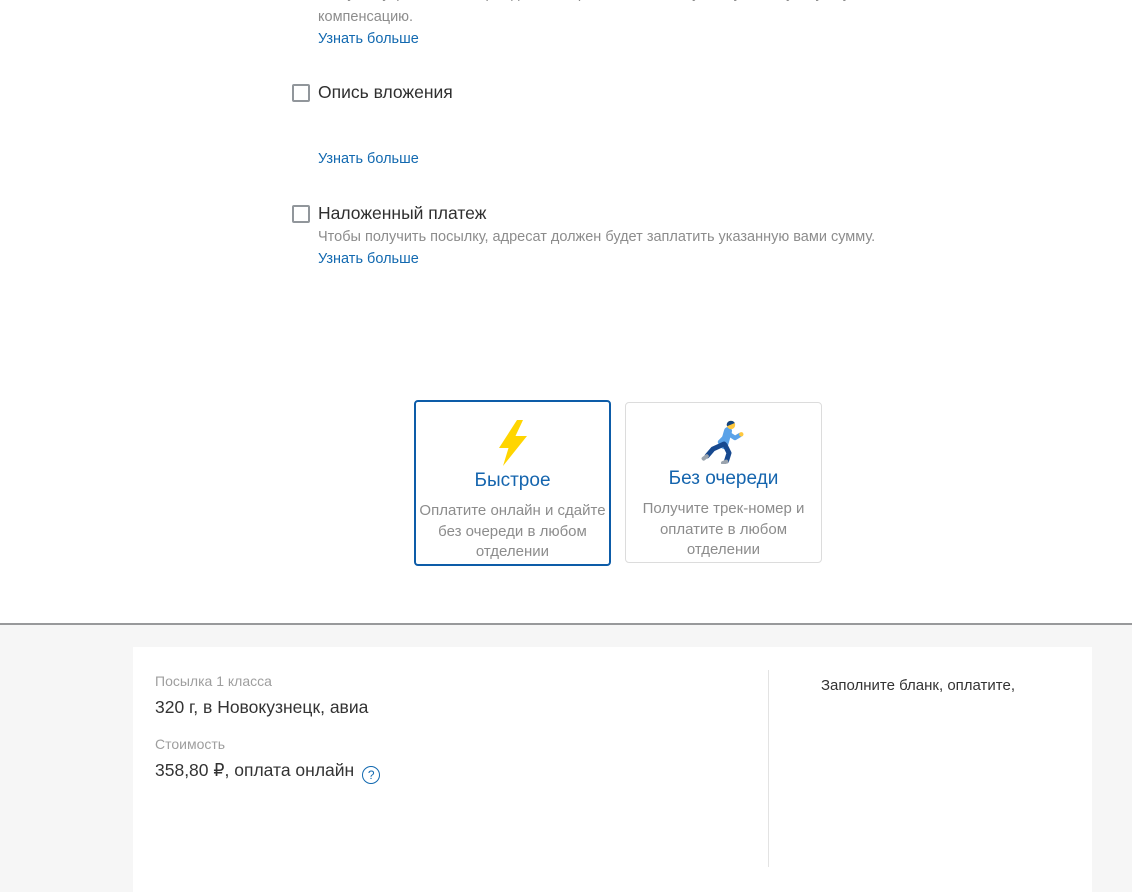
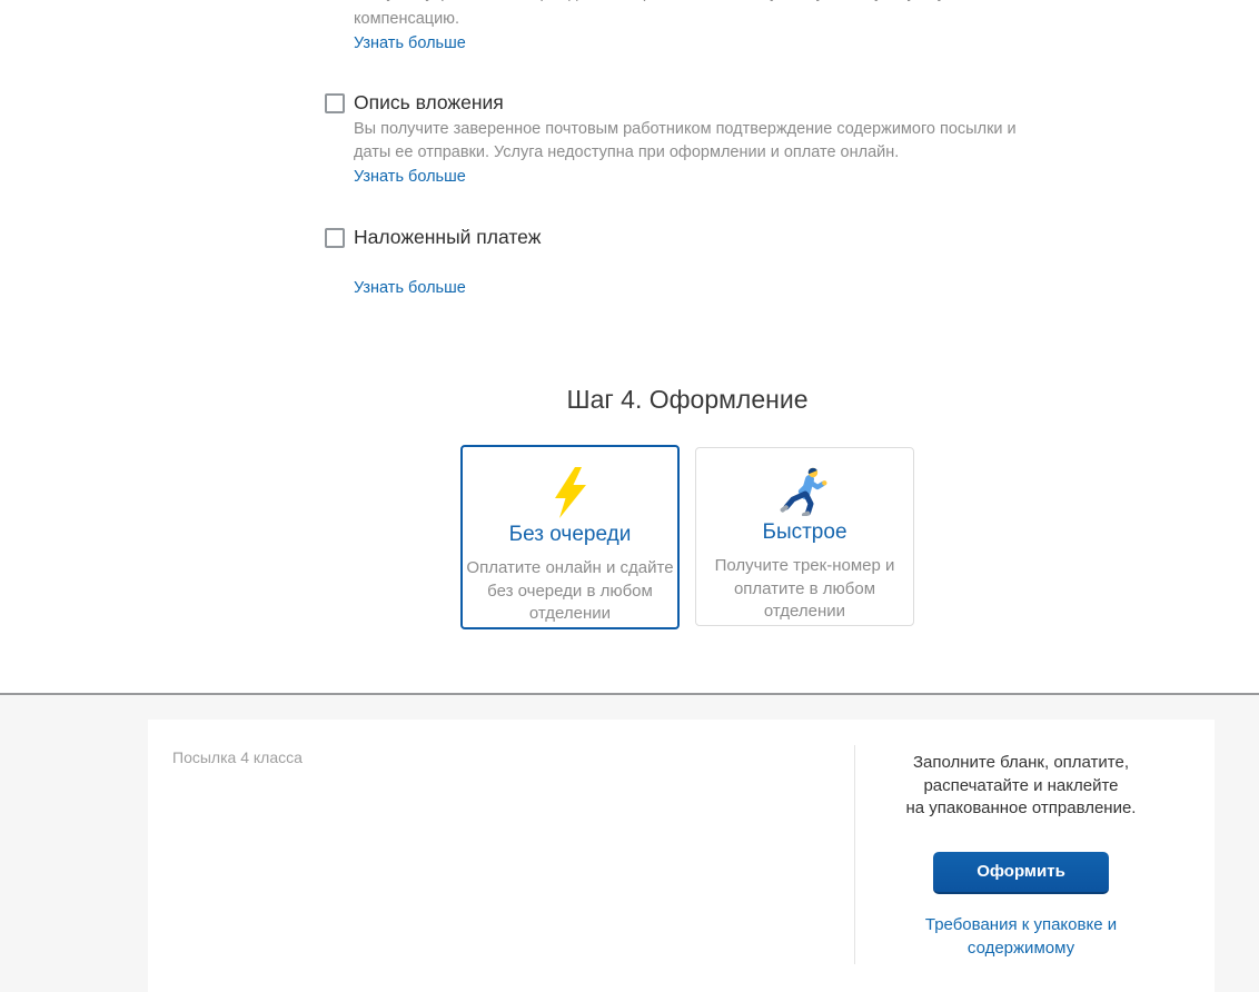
  компенсацию.
  Узнать больше
  Опись вложения
+ Вы получите заверенное почтовым работником подтверждение содержимого посылки и
+ даты ее отправки. Услуга недоступна при оформлении и оплате онлайн.
  Узнать больше
  Наложенный платеж
- Чтобы получить посылку, адресат должен будет заплатить указанную вами сумму.
  Узнать больше
+ Шаг 4. Оформление
- Быстрое
+ Без очереди
  Оплатите онлайн и сдайте
  без очереди в любом
  отделении
- Без очереди
+ Быстрое
  Получите трек-номер и
  оплатите в любом
  отделении
- Посылка 1 класса
+ Посылка 4 класса
- 320 г, в Новокузнецк, авиа
- Стоимость
- 358,80 ₽, оплата онлайн ?
  Заполните бланк, оплатите,
+ распечатайте и наклейте
+ на упакованное отправление.
+ Оформить
+ Требования к упаковке и
+ содержимому
